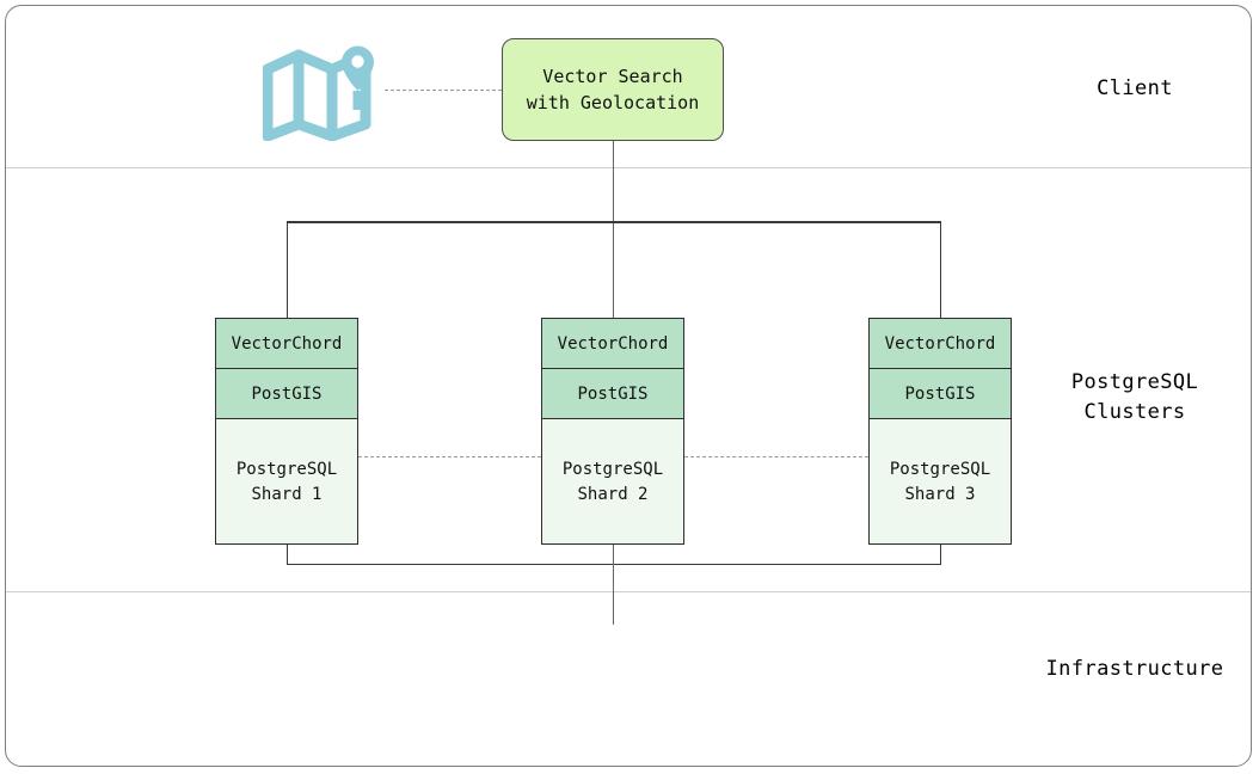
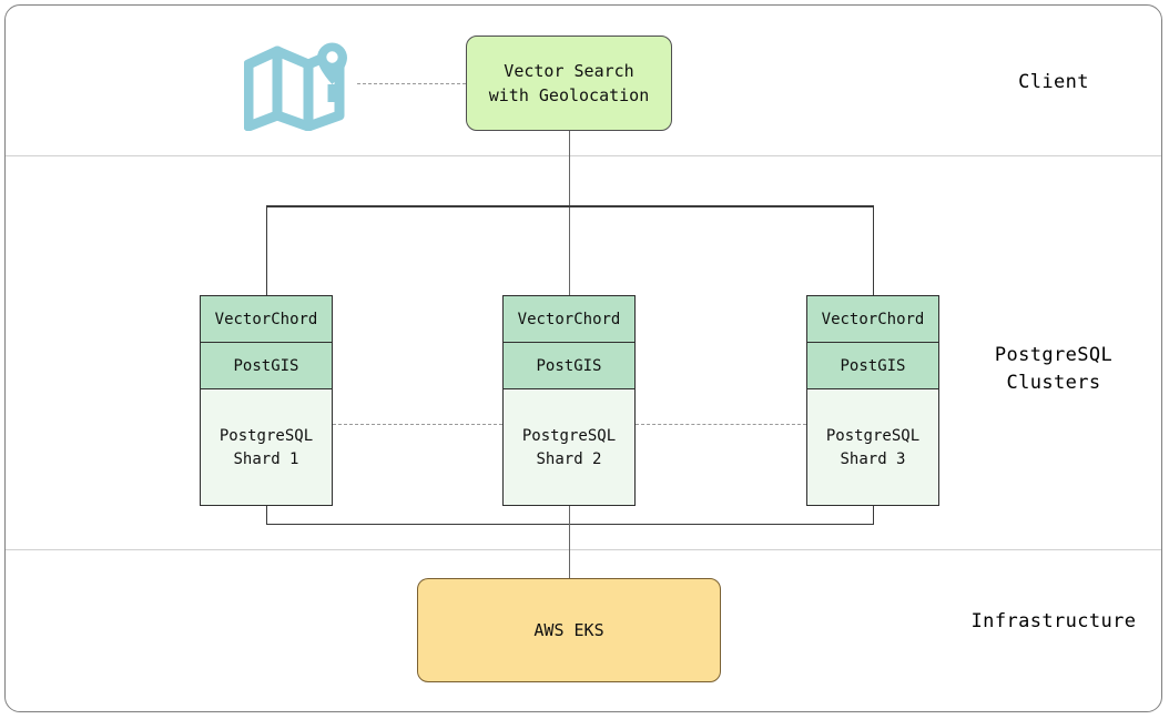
  Client
  PostgreSQL
  Clusters
  Infrastructure
  Vector Search
  with Geolocation
  VectorChord
  PostGIS
  PostgreSQL
  Shard 1
  VectorChord
  PostGIS
  PostgreSQL
  Shard 2
  VectorChord
  PostGIS
  PostgreSQL
  Shard 3
+ AWS EKS
